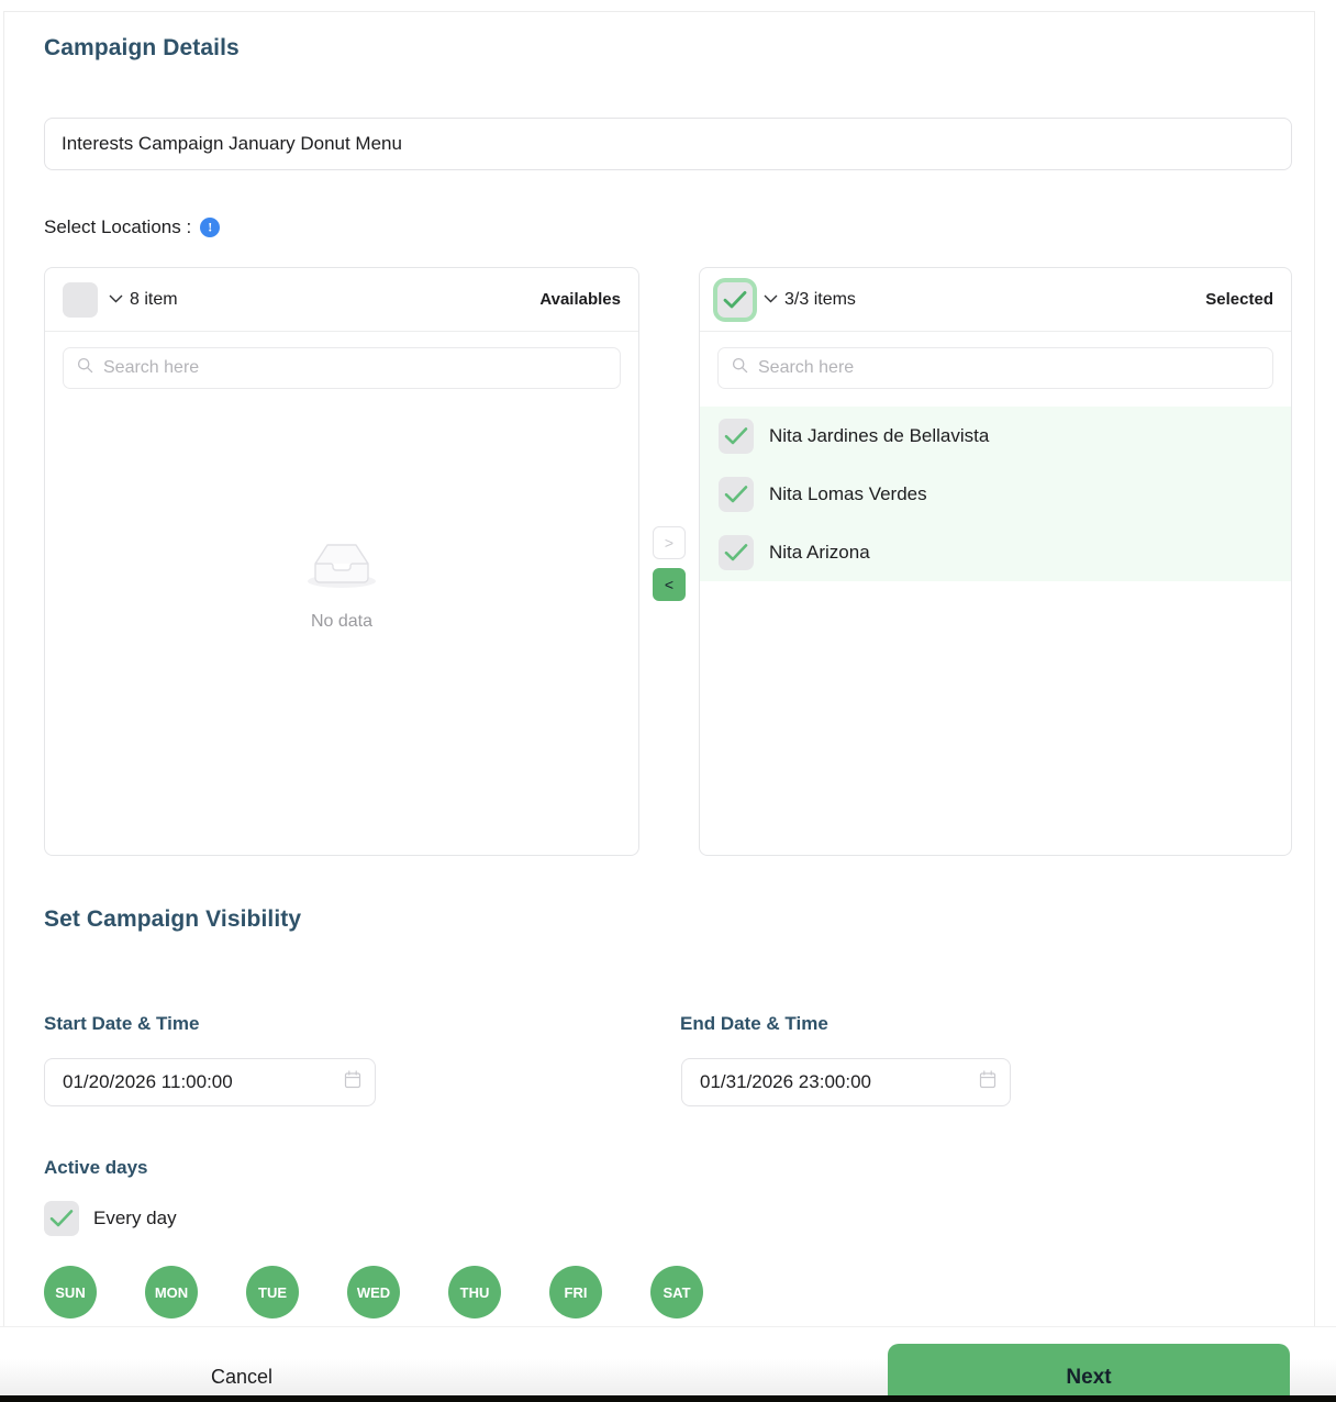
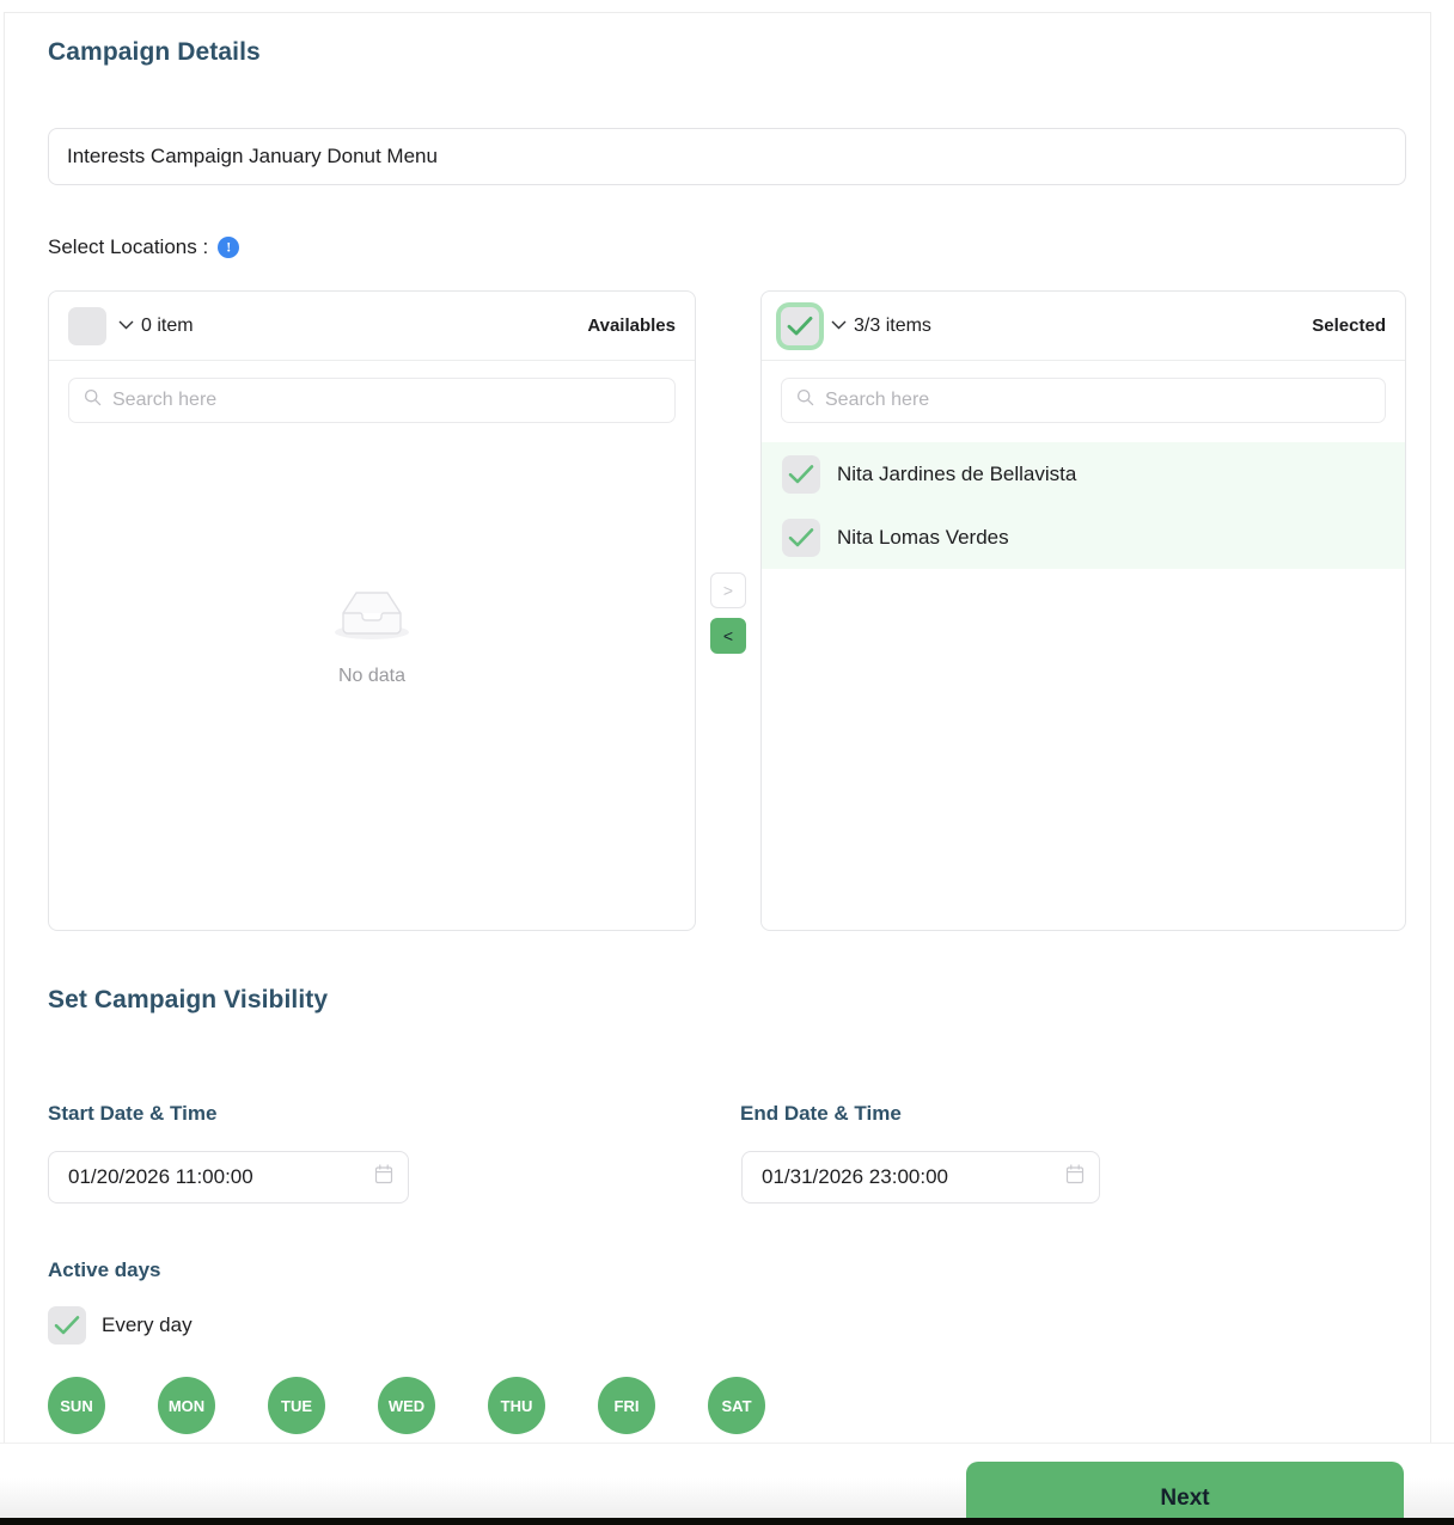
  Campaign Details
  Interests Campaign January Donut Menu
  Select Locations :
  !
- 8 item
+ 0 item
  Availables
  Search here
  No data
  >
  <
  3/3 items
  Selected
  Search here
  Nita Jardines de Bellavista
  Nita Lomas Verdes
- Nita Arizona
  Set Campaign Visibility
  Start Date & Time
  01/20/2026 11:00:00
  End Date & Time
  01/31/2026 23:00:00
  Active days
  Every day
  SUN
  MON
  TUE
  WED
  THU
  FRI
  SAT
- Cancel
  Next
